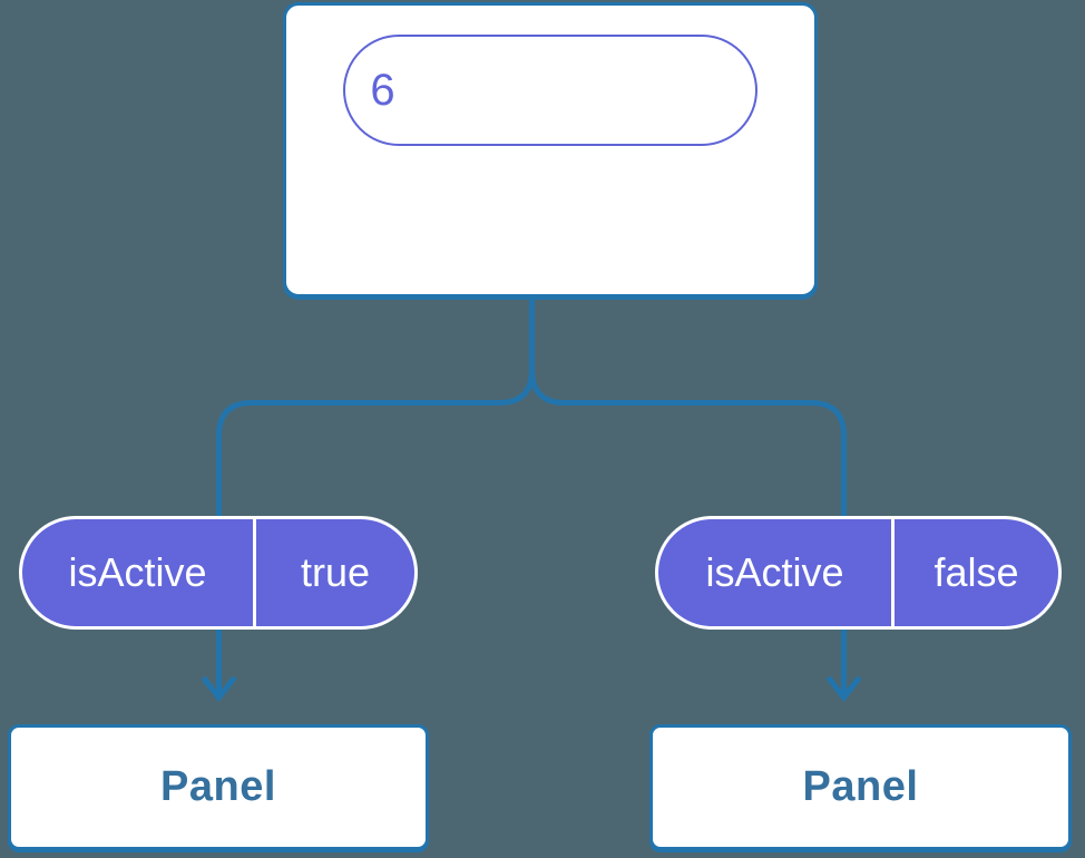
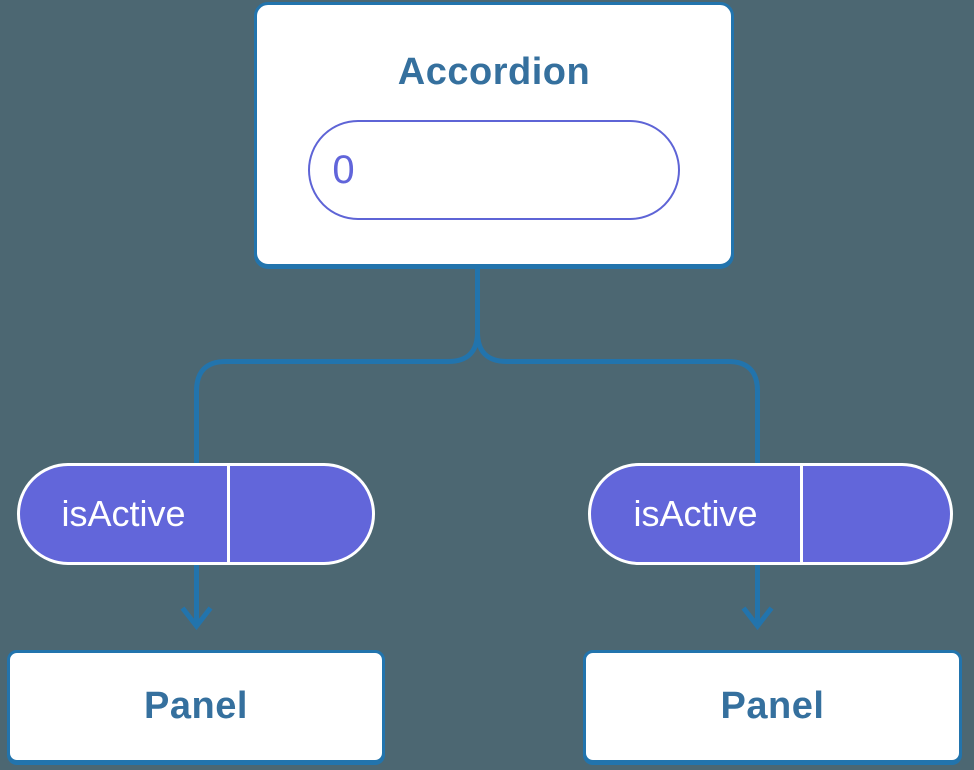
+ Accordion
- 6
+ 0
  isActive
- true
  isActive
- false
  Panel
  Panel
